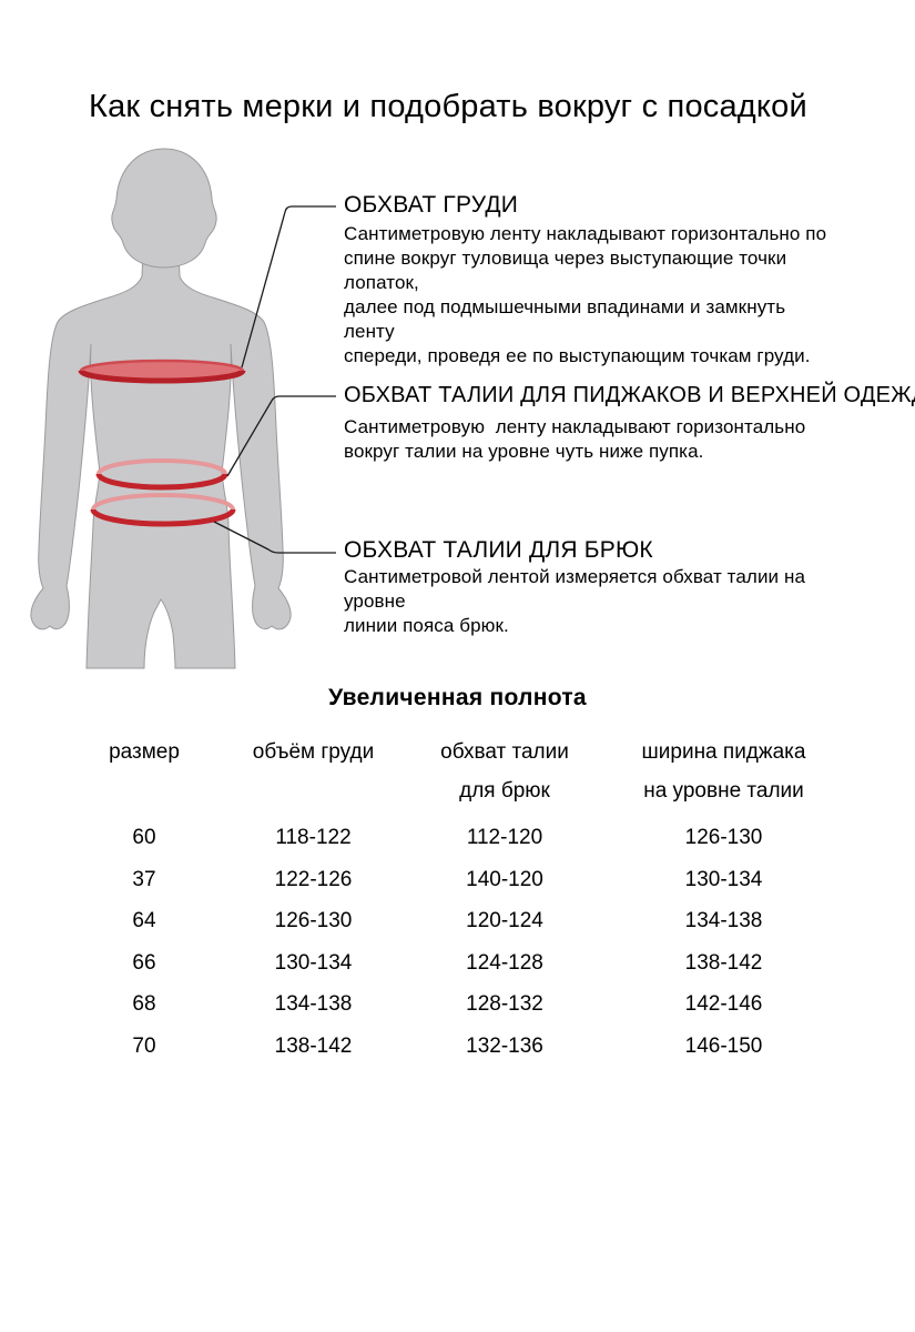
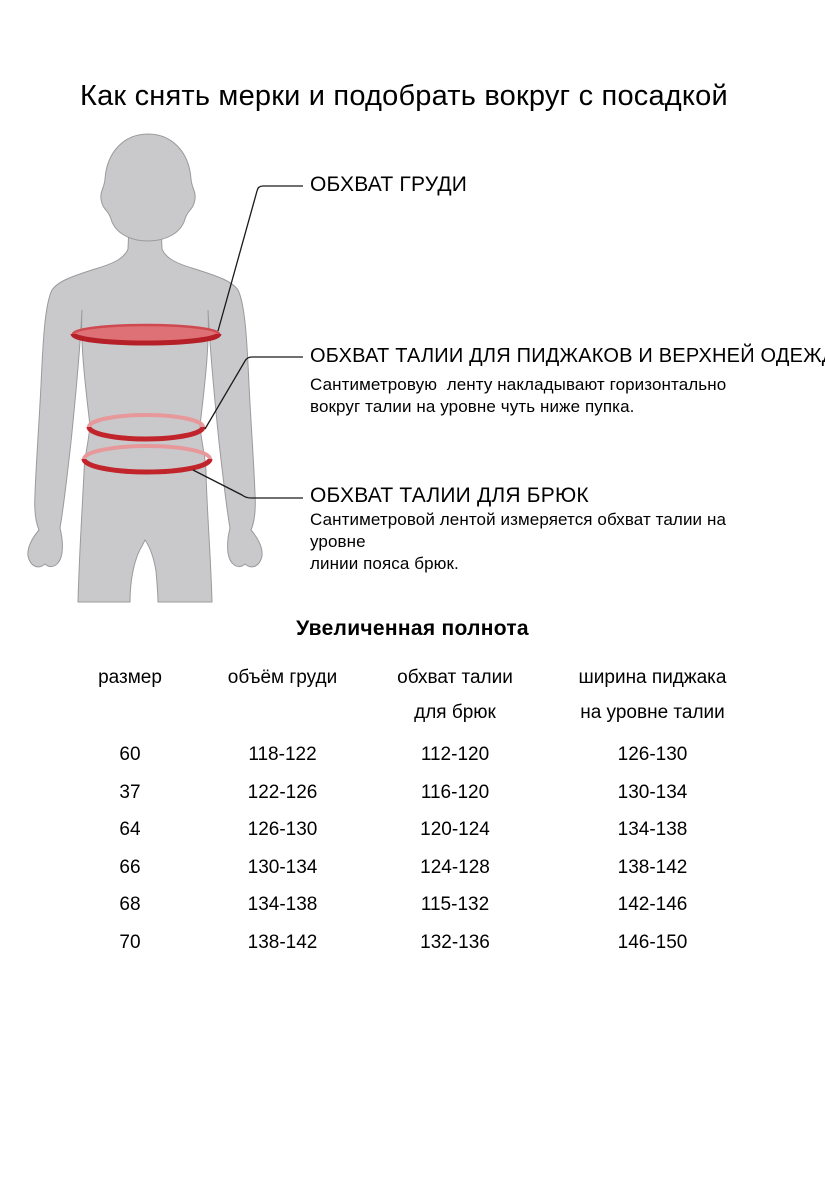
  Как снять мерки и подобрать вокруг с посадкой
  ОБХВАТ ГРУДИ
- Сантиметровую ленту накладывают горизонтально по
- спине вокруг туловища через выступающие точки лопаток,
- далее под подмышечными впадинами и замкнуть ленту
- спереди, проведя ее по выступающим точкам груди.
  ОБХВАТ ТАЛИИ ДЛЯ ПИДЖАКОВ И ВЕРХНЕЙ ОДЕЖ
  Сантиметровую ленту накладывают горизонтально
  вокруг талии на уровне чуть ниже пупка.
  ОБХВАТ ТАЛИИ ДЛЯ БРЮК
  Сантиметровой лентой измеряется обхват талии на уровне
  линии пояса брюк.
  Увеличенная полнота
  размер
  объём груди
  обхват талии
  ширина пиджака
  для брюк
  на уровне талии
  60
  118-122
  112-120
  126-130
  37
  122-126
- 140-120
+ 116-120
  130-134
  64
  126-130
  120-124
  134-138
  66
  130-134
  124-128
  138-142
  68
  134-138
- 128-132
+ 115-132
  142-146
  70
  138-142
  132-136
  146-150
